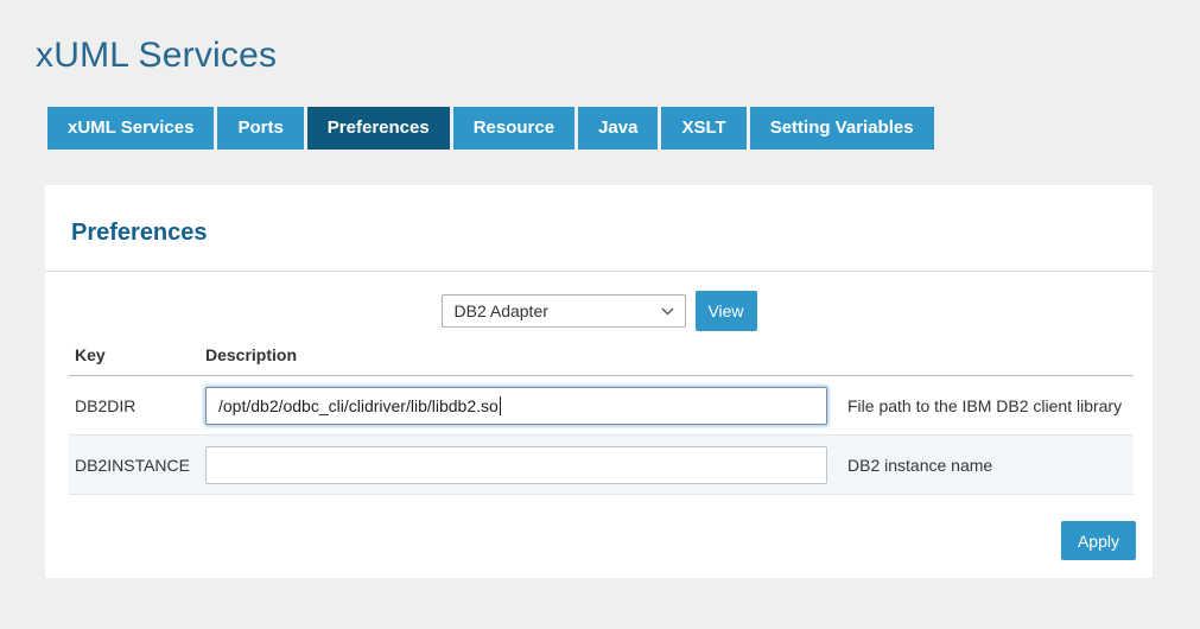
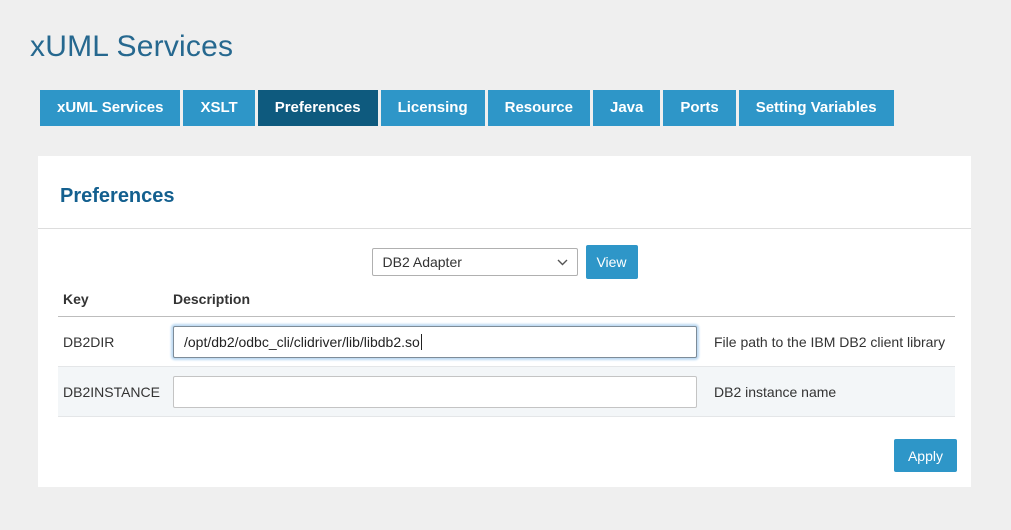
  xUML Services
  xUML Services
- Ports
+ XSLT
  Preferences
+ Licensing
  Resource
  Java
- XSLT
+ Ports
  Setting Variables
  Preferences
  DB2 Adapter
  View
  Key
  Description
  DB2DIR
  /opt/db2/odbc_cli/clidriver/lib/libdb2.so
  File path to the IBM DB2 client library
  DB2INSTANCE
  DB2 instance name
  Apply
